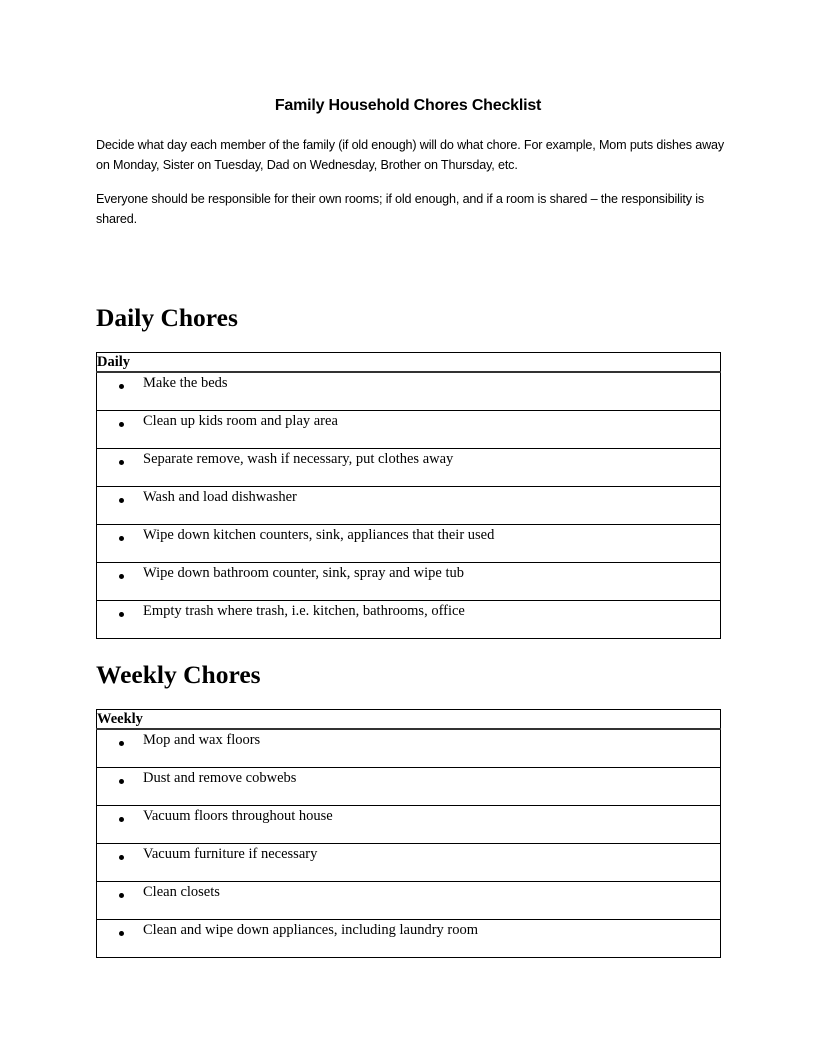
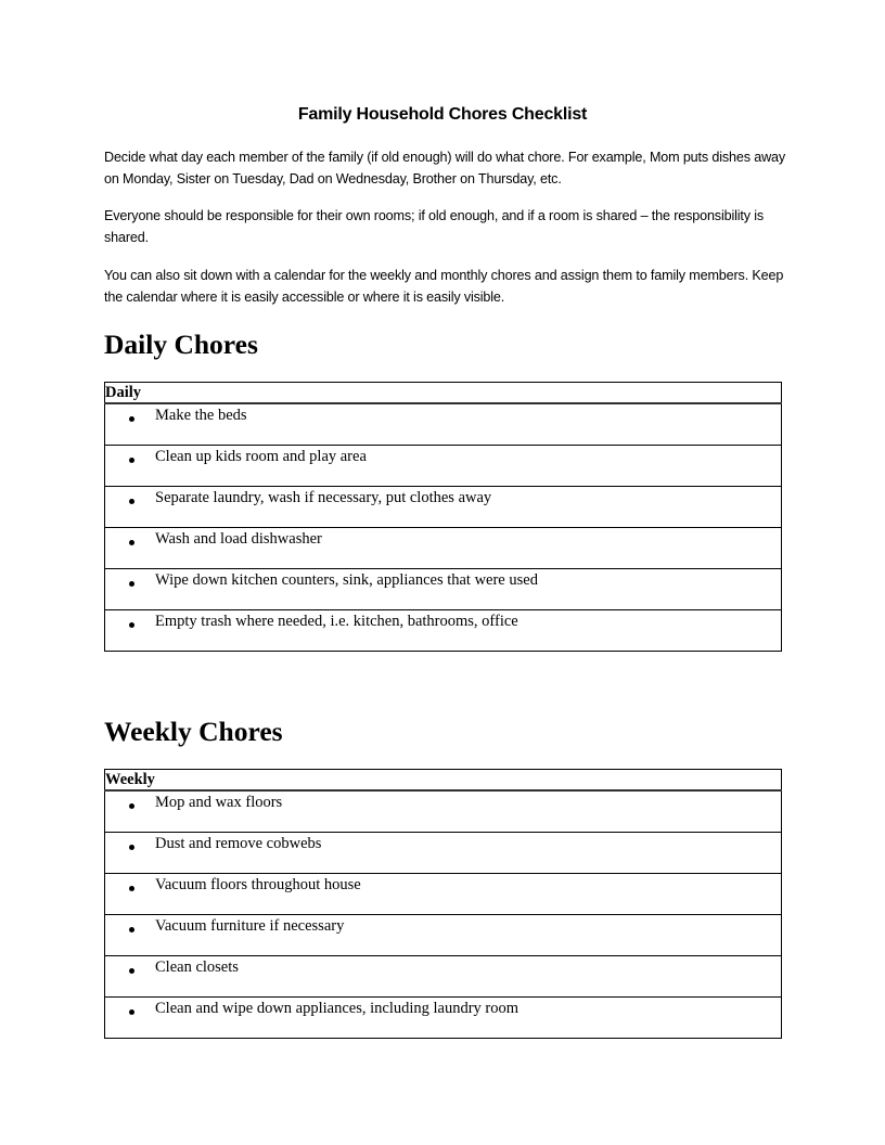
  Family Household Chores Checklist
  Decide what day each member of the family (if old enough) will do what chore. For example, Mom puts dishes away on Monday, Sister on Tuesday, Dad on Wednesday, Brother on Thursday, etc.
  Everyone should be responsible for their own rooms; if old enough, and if a room is shared – the responsibility is shared.
+ You can also sit down with a calendar for the weekly and monthly chores and assign them to family members. Keep the calendar where it is easily accessible or where it is easily visible.
  Daily Chores
  Daily
  Make the beds
  Clean up kids room and play area
- Separate remove, wash if necessary, put clothes away
+ Separate laundry, wash if necessary, put clothes away
  Wash and load dishwasher
- Wipe down kitchen counters, sink, appliances that their used
+ Wipe down kitchen counters, sink, appliances that were used
- Wipe down bathroom counter, sink, spray and wipe tub
- Empty trash where trash, i.e. kitchen, bathrooms, office
+ Empty trash where needed, i.e. kitchen, bathrooms, office
  Weekly Chores
  Weekly
  Mop and wax floors
  Dust and remove cobwebs
  Vacuum floors throughout house
  Vacuum furniture if necessary
  Clean closets
  Clean and wipe down appliances, including laundry room
